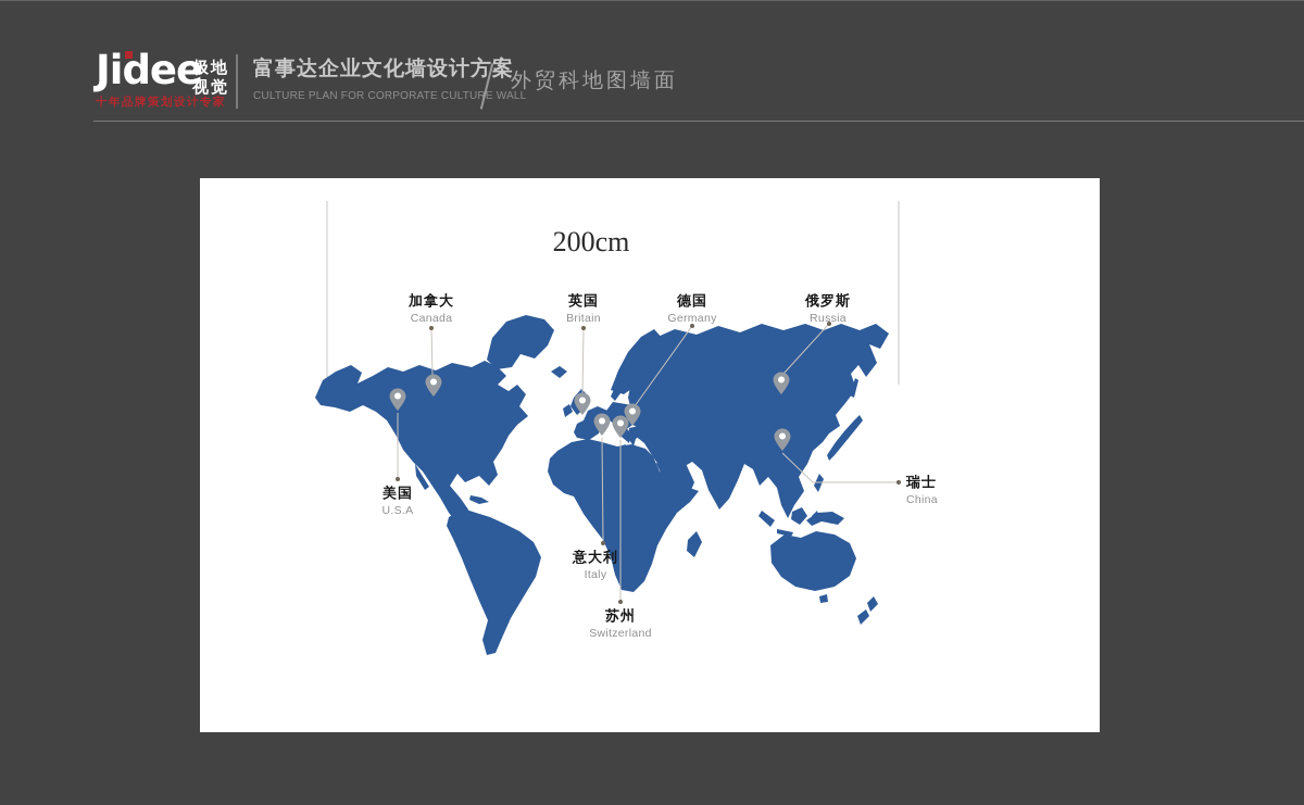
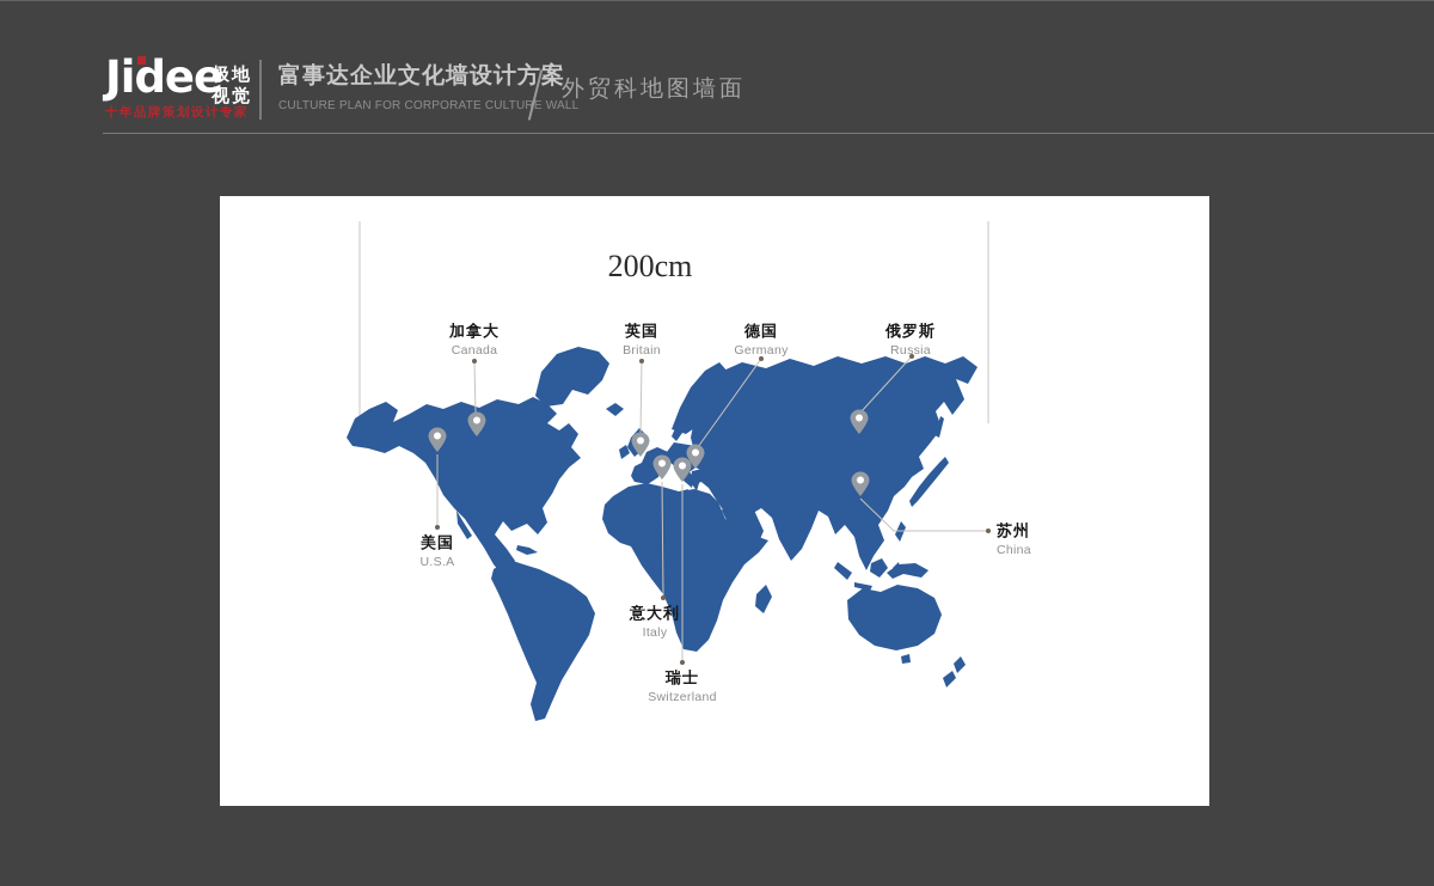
  Jidee
  极地
  视觉
  十年品牌策划设计专家
  富事达企业文化墙设计方案
  CULTURE PLAN FOR CORPORATE CULTURE WALL
  外贸科地图墙面
  200cm
  加拿大
  Canada
  英国
  Britain
  德国
  Germany
  俄罗斯
  Russia
  美国
  U.S.A
  意大利
  Italy
- 苏州
+ 瑞士
  Switzerland
- 瑞士
+ 苏州
  China
